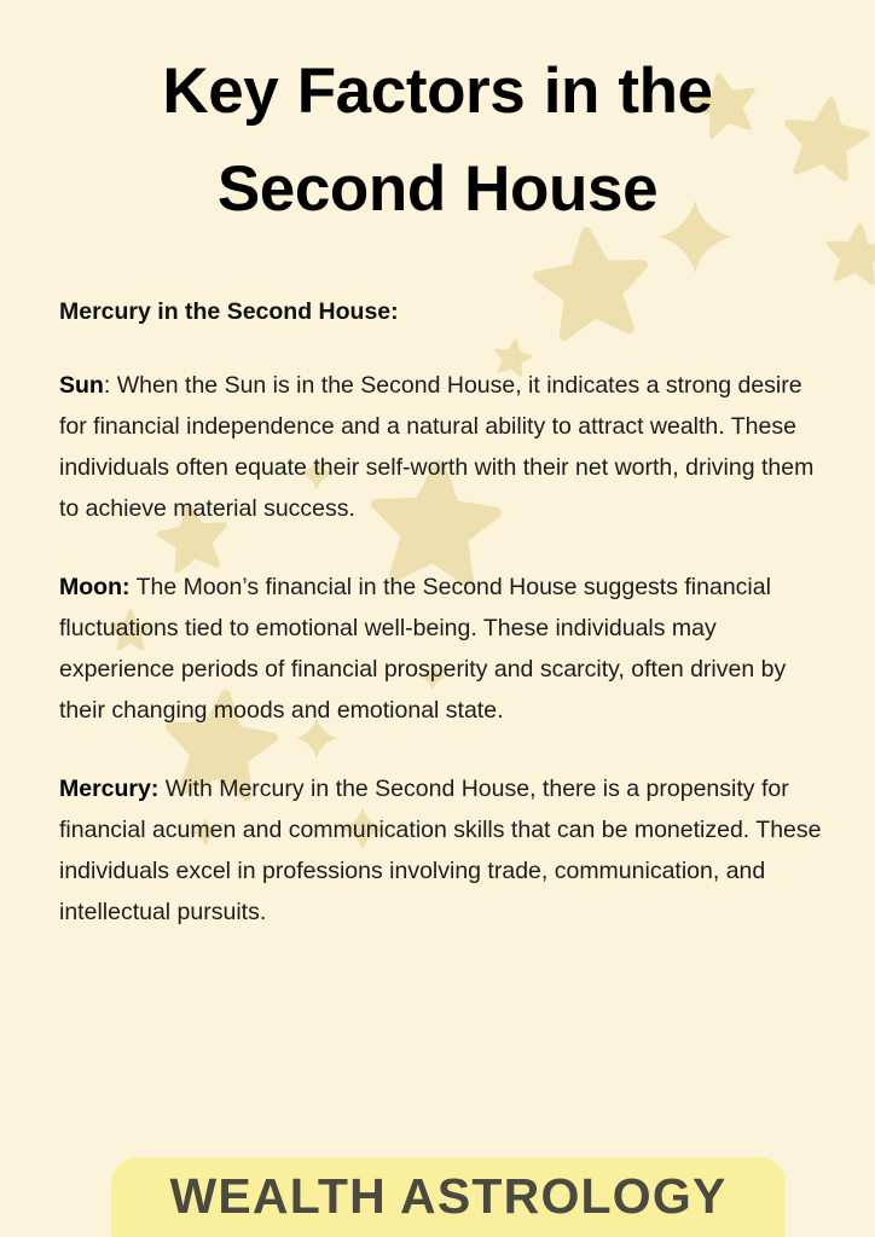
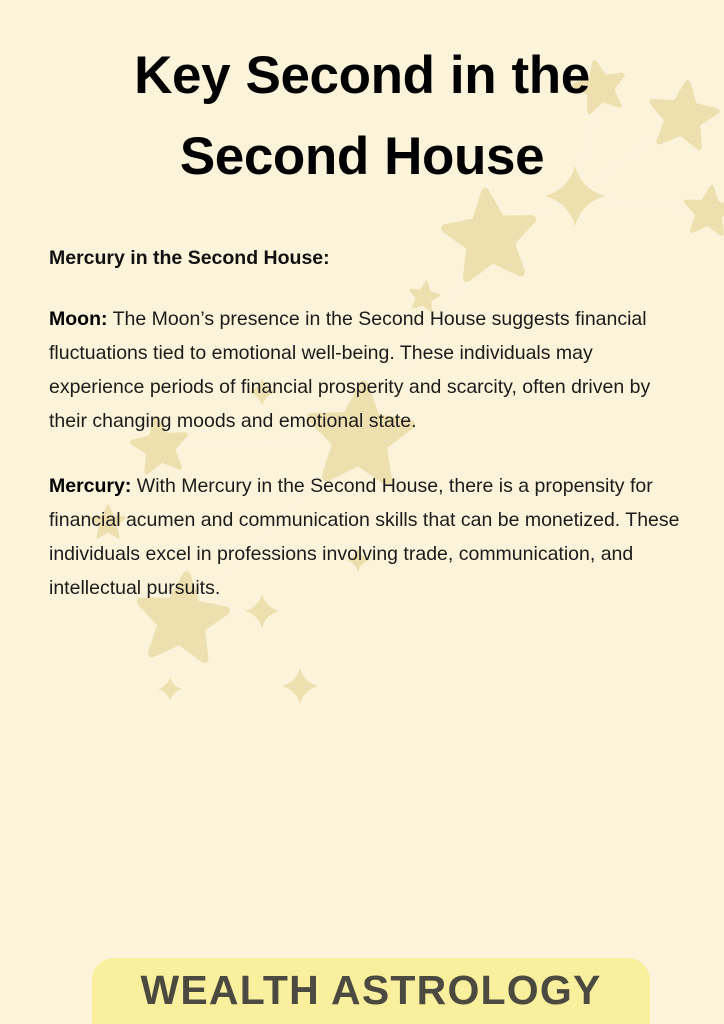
- Key Factors in the Second House
+ Key Second in the Second House
  Mercury in the Second House:
- Sun: When the Sun is in the Second House, it indicates a strong desire for financial independence and a natural ability to attract wealth. These individuals often equate their self-worth with their net worth, driving them to achieve material success.
- Moon: The Moon’s financial in the Second House suggests financial fluctuations tied to emotional well-being. These individuals may experience periods of financial prosperity and scarcity, often driven by their changing moods and emotional state.
+ Moon: The Moon’s presence in the Second House suggests financial fluctuations tied to emotional well-being. These individuals may experience periods of financial prosperity and scarcity, often driven by their changing moods and emotional state.
  Mercury: With Mercury in the Second House, there is a propensity for financial acumen and communication skills that can be monetized. These individuals excel in professions involving trade, communication, and intellectual pursuits.
  WEALTH ASTROLOGY
